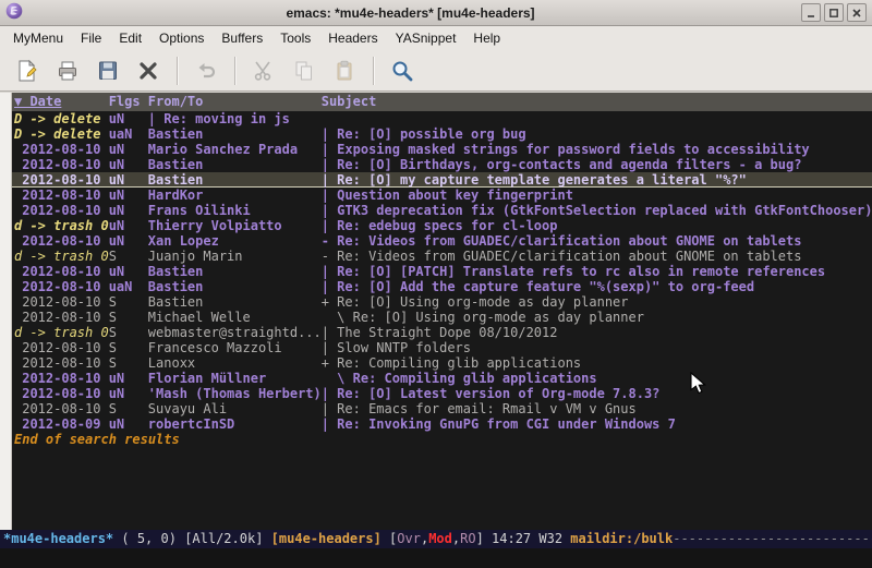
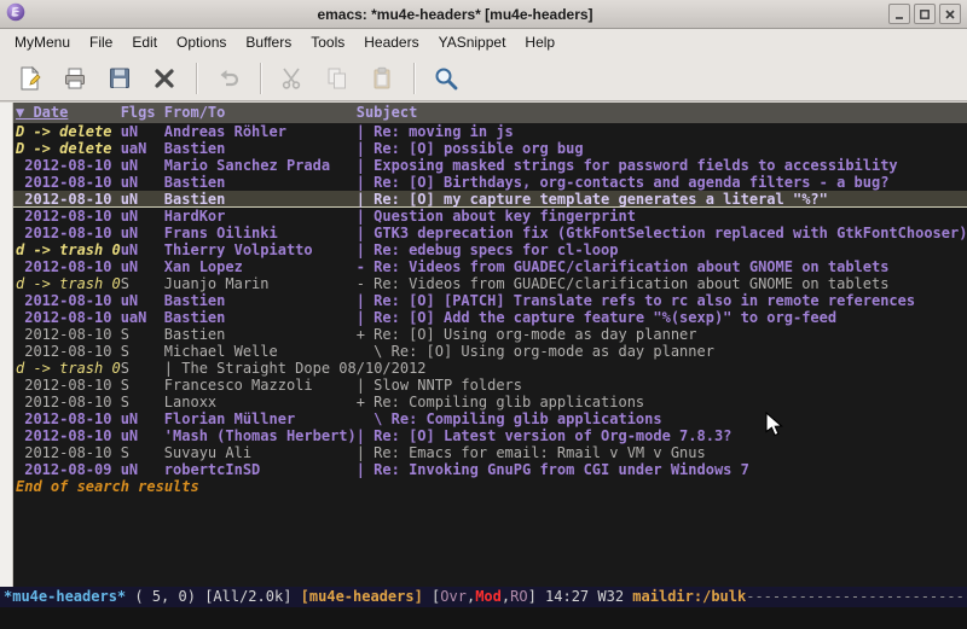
  emacs: *mu4e-headers* [mu4e-headers]
  MyMenu
  File
  Edit
  Options
  Buffers
  Tools
  Headers
  YASnippet
  Help
  ▼ Date
  Flgs
  From/To
  Subject
  D -> delete
  uN
+ Andreas Röhler
  | Re: moving in js
  D -> delete
  uaN
  Bastien
  | Re: [O] possible org bug
  2012-08-10
  uN
  Mario Sanchez Prada
  | Exposing masked strings for password fields to accessibility
  2012-08-10
  uN
  Bastien
  | Re: [O] Birthdays, org-contacts and agenda filters - a bug?
  2012-08-10
  uN
  Bastien
  | Re: [O] my capture template generates a literal "%?"
  2012-08-10
  uN
  HardKor
  | Question about key fingerprint
  2012-08-10
  uN
  Frans Oilinki
  | GTK3 deprecation fix (GtkFontSelection replaced with GtkFontChooser)
  d -> trash 0
  uN
  Thierry Volpiatto
  | Re: edebug specs for cl-loop
  2012-08-10
  uN
  Xan Lopez
  - Re: Videos from GUADEC/clarification about GNOME on tablets
  d -> trash 0
  S
  Juanjo Marin
  - Re: Videos from GUADEC/clarification about GNOME on tablets
  2012-08-10
  uN
  Bastien
  | Re: [O] [PATCH] Translate refs to rc also in remote references
  2012-08-10
  uaN
  Bastien
  | Re: [O] Add the capture feature "%(sexp)" to org-feed
  2012-08-10
  S
  Bastien
  + Re: [O] Using org-mode as day planner
  2012-08-10
  S
  Michael Welle
  \ Re: [O] Using org-mode as day planner
  d -> trash 0
  S
- webmaster@straightd...
  | The Straight Dope 08/10/2012
  2012-08-10
  S
  Francesco Mazzoli
  | Slow NNTP folders
  2012-08-10
  S
  Lanoxx
  + Re: Compiling glib applications
  2012-08-10
  uN
  Florian Müllner
  \ Re: Compiling glib applications
  2012-08-10
  uN
  'Mash (Thomas Herbert)
  | Re: [O] Latest version of Org-mode 7.8.3?
  2012-08-10
  S
  Suvayu Ali
  | Re: Emacs for email: Rmail v VM v Gnus
  2012-08-09
  uN
  robertcInSD
  | Re: Invoking GnuPG from CGI under Windows 7
  End of search results
  *mu4e-headers* ( 5, 0) [All/2.0k] [mu4e-headers] [Ovr,Mod,RO] 14:27 W32 maildir:/bulk-------------------------
